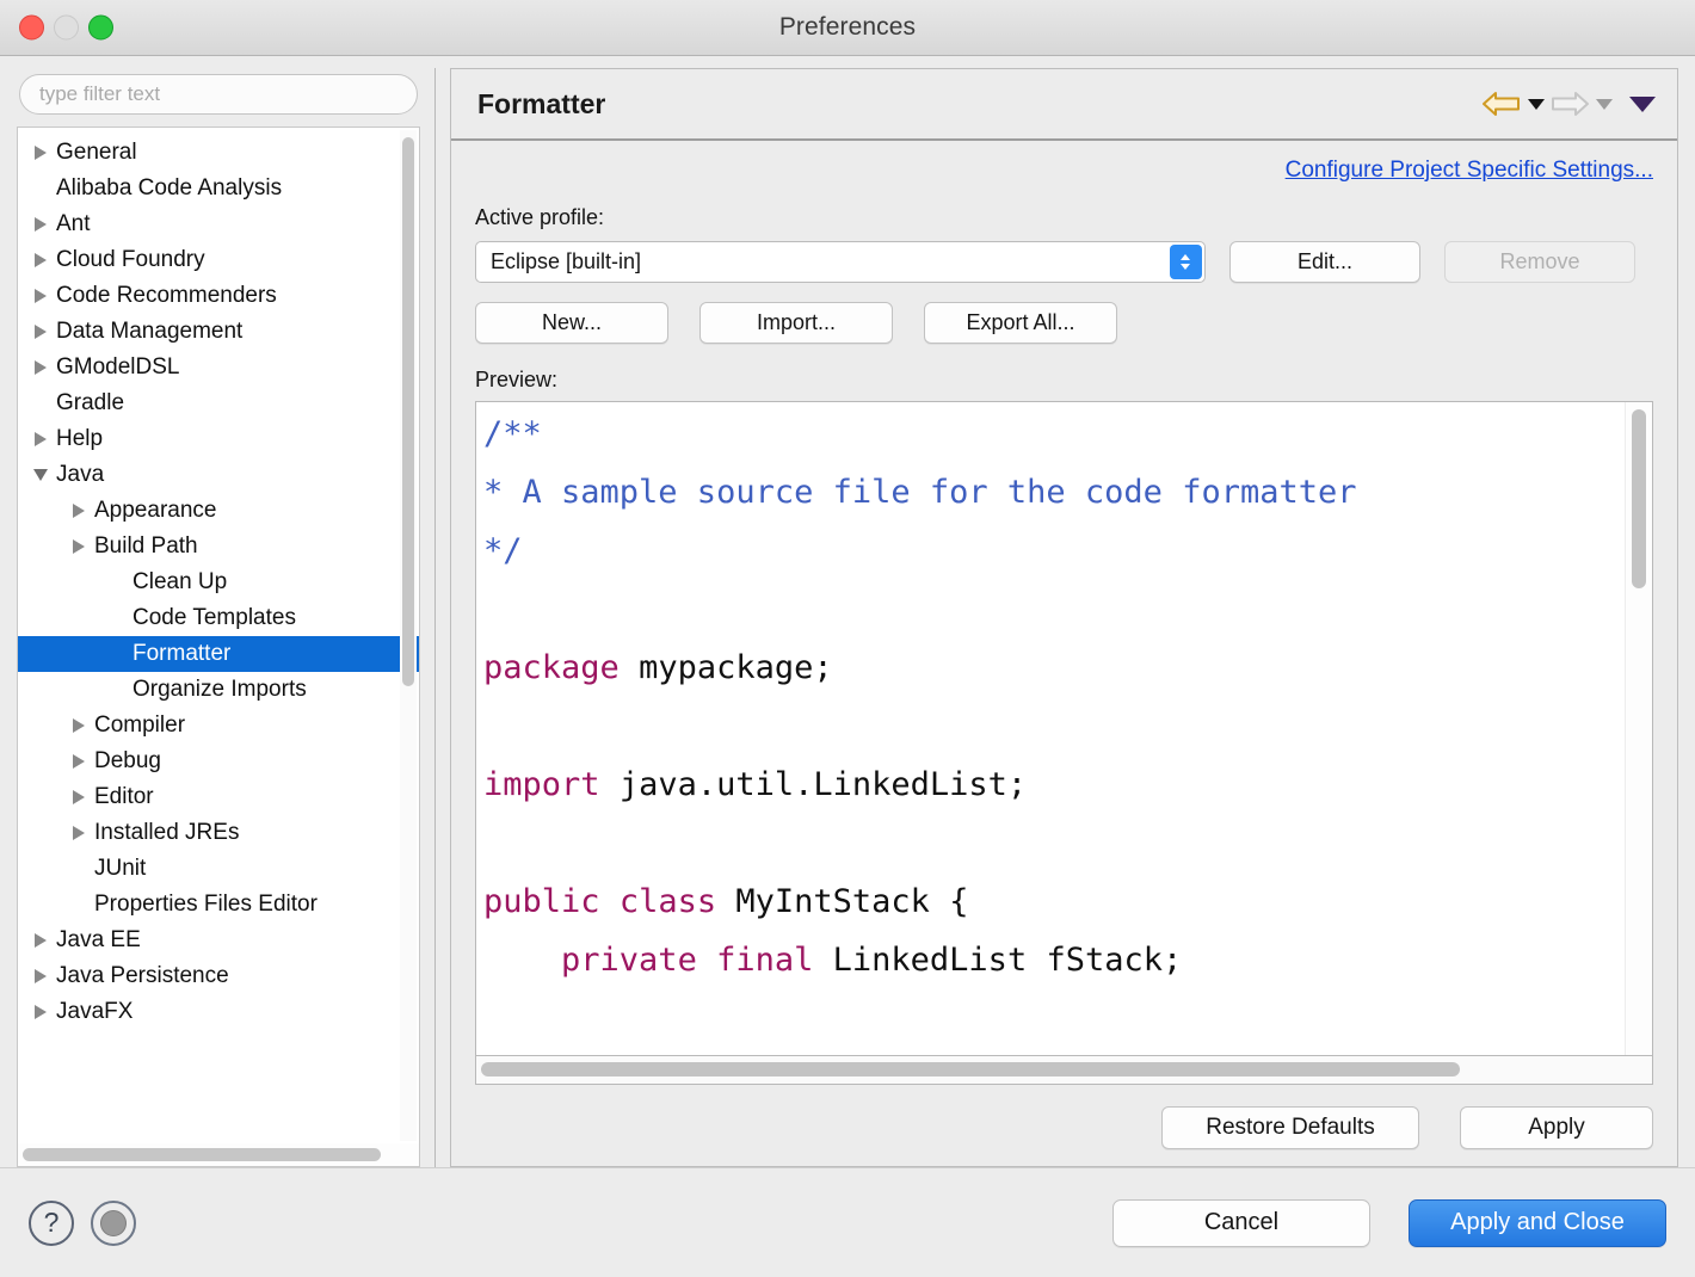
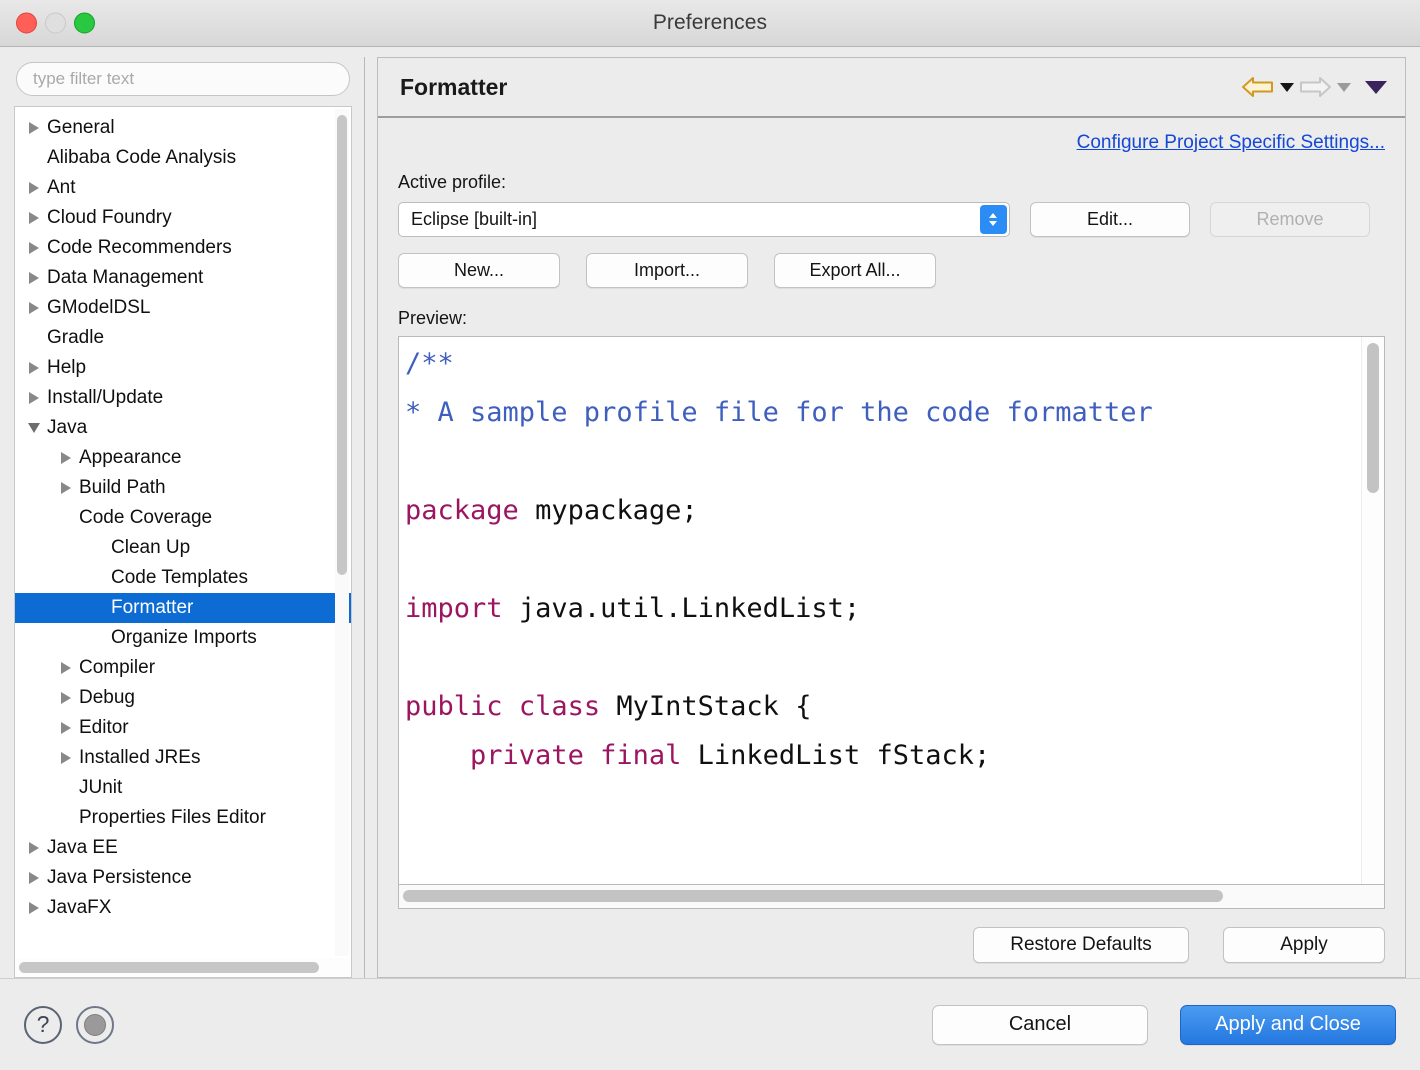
  Preferences
  type filter text
  General
  Alibaba Code Analysis
  Ant
  Cloud Foundry
  Code Recommenders
  Data Management
  GModelDSL
  Gradle
  Help
+ Install/Update
  Java
  Appearance
  Build Path
+ Code Coverage
  Clean Up
  Code Templates
  Formatter
  Organize Imports
  Compiler
  Debug
  Editor
  Installed JREs
  JUnit
  Properties Files Editor
  Java EE
  Java Persistence
  JavaFX
  Formatter
  Configure Project Specific Settings...
  Active profile:
  Eclipse [built-in]
  Edit...
  Remove
  New...
  Import...
  Export All...
  Preview:
  /**
- * A sample source file for the code formatter
+ * A sample profile file for the code formatter
- */
  package mypackage;
  import java.util.LinkedList;
  public class MyIntStack {
  private final LinkedList fStack;
  Restore Defaults
  Apply
  ?
  Cancel
  Apply and Close
